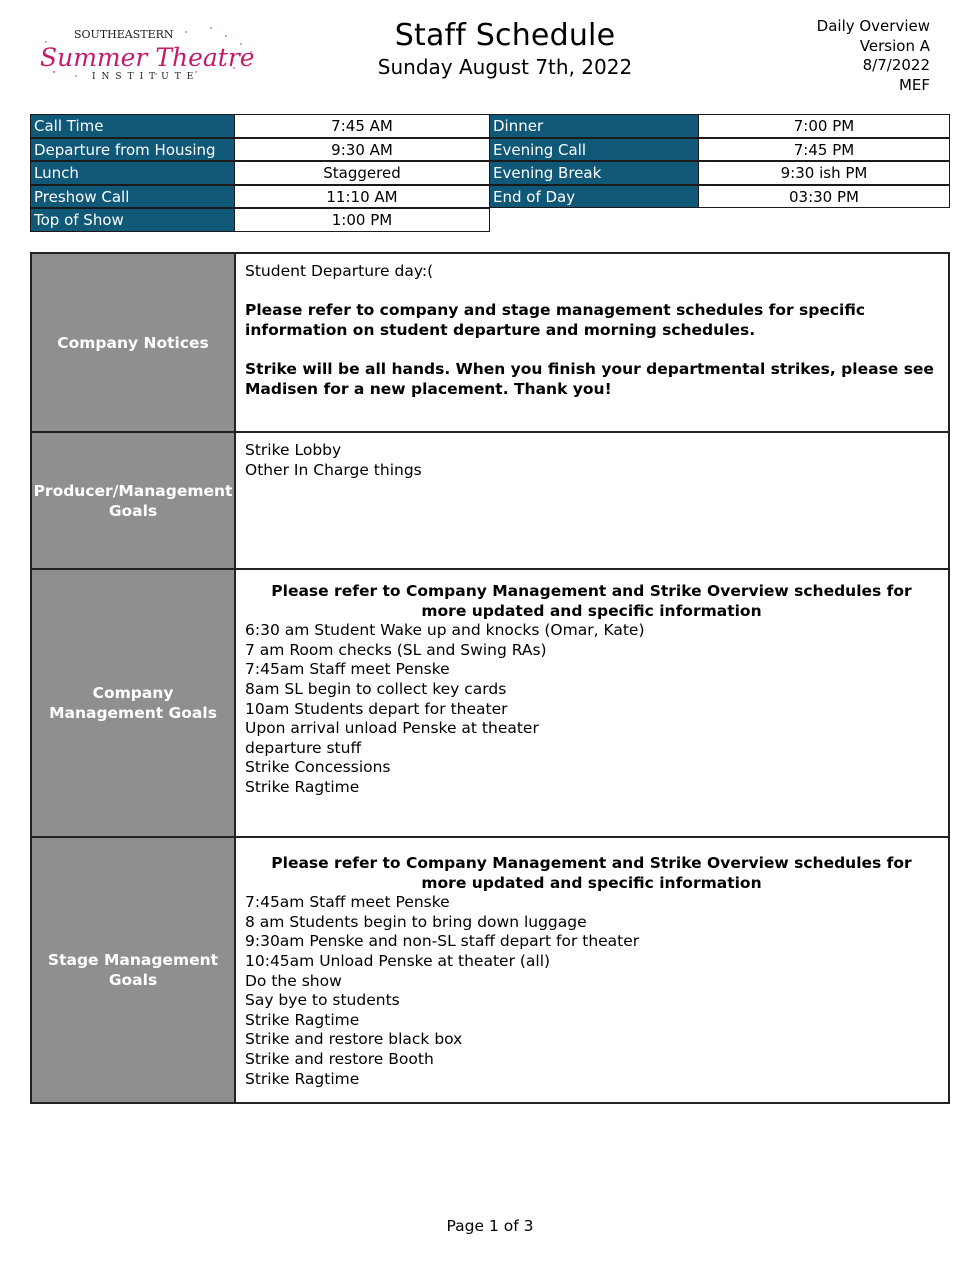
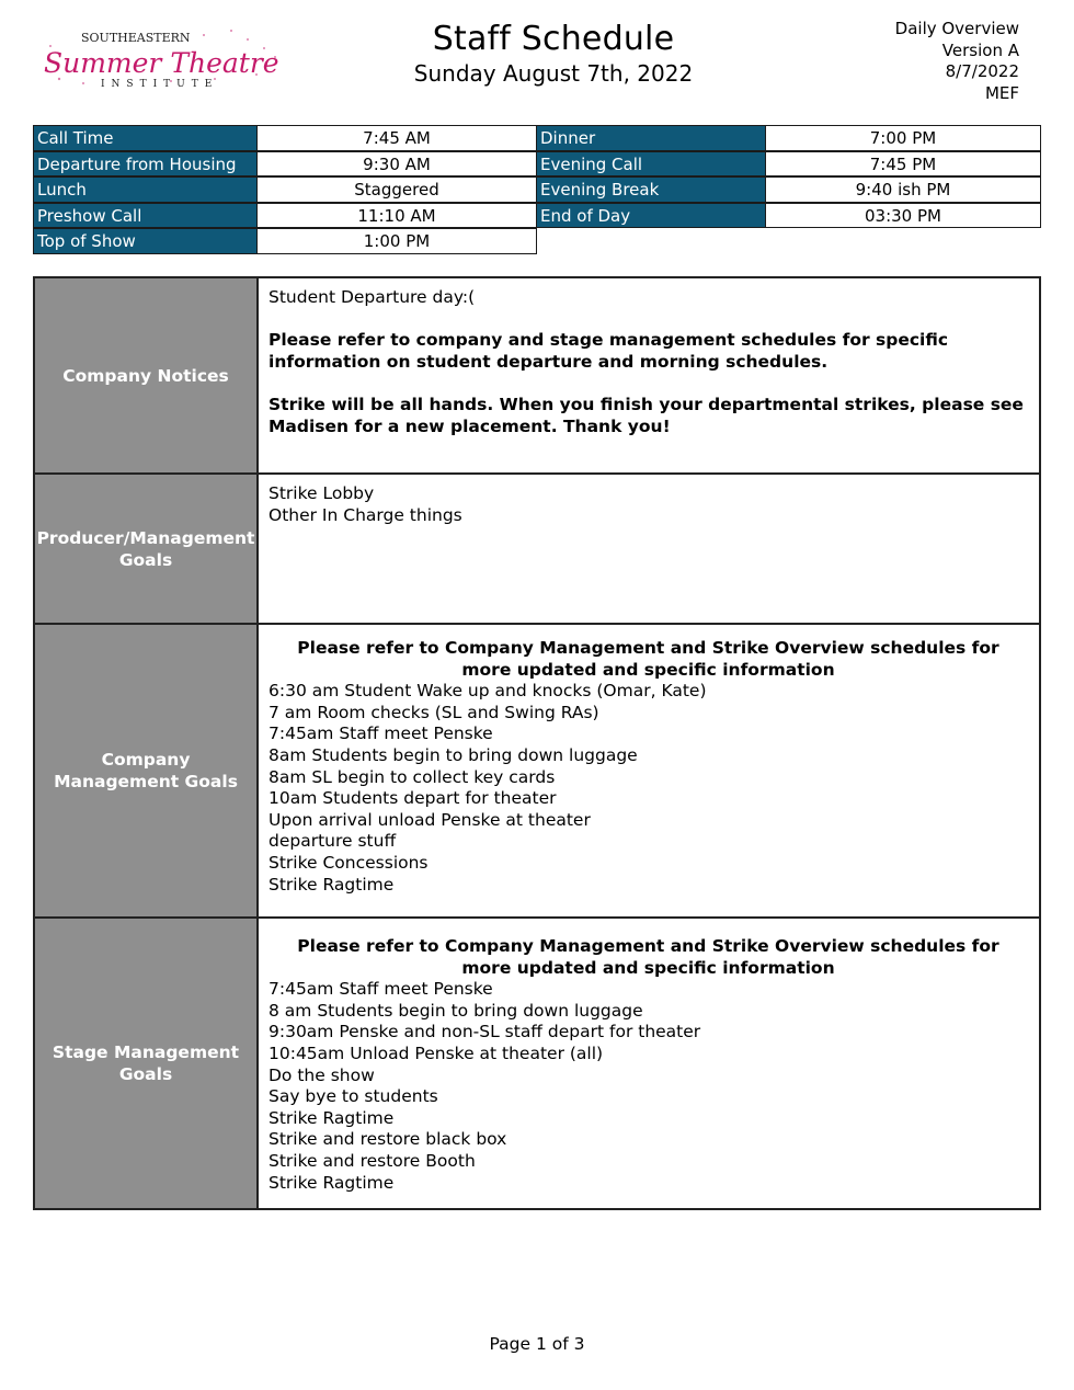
  SOUTHEASTERN
  Summer Theatre
  INSTITUTE
  Staff Schedule
  Sunday August 7th, 2022
  Daily Overview
  Version A
  8/7/2022
  MEF
  Call Time
  7:45 AM
  Departure from Housing
  9:30 AM
  Lunch
  Staggered
  Preshow Call
  11:10 AM
  Top of Show
  1:00 PM
  Dinner
  7:00 PM
  Evening Call
  7:45 PM
  Evening Break
- 9:30 ish PM
+ 9:40 ish PM
  End of Day
  03:30 PM
  Company Notices
  Student Departure day:(
  Please refer to company and stage management schedules for specific
  information on student departure and morning schedules.
  Strike will be all hands. When you finish your departmental strikes, please see
  Madisen for a new placement. Thank you!
  Producer/Management Goals
  Strike Lobby
  Other In Charge things
  Company Management Goals
  Please refer to Company Management and Strike Overview schedules for more updated and specific information
  6:30 am Student Wake up and knocks (Omar, Kate)
  7 am Room checks (SL and Swing RAs)
  7:45am Staff meet Penske
+ 8am Students begin to bring down luggage
  8am SL begin to collect key cards
  10am Students depart for theater
  Upon arrival unload Penske at theater
  departure stuff
  Strike Concessions
  Strike Ragtime
  Stage Management Goals
  Please refer to Company Management and Strike Overview schedules for more updated and specific information
  7:45am Staff meet Penske
  8 am Students begin to bring down luggage
  9:30am Penske and non-SL staff depart for theater
  10:45am Unload Penske at theater (all)
  Do the show
  Say bye to students
  Strike Ragtime
  Strike and restore black box
  Strike and restore Booth
  Strike Ragtime
  Page 1 of 3
